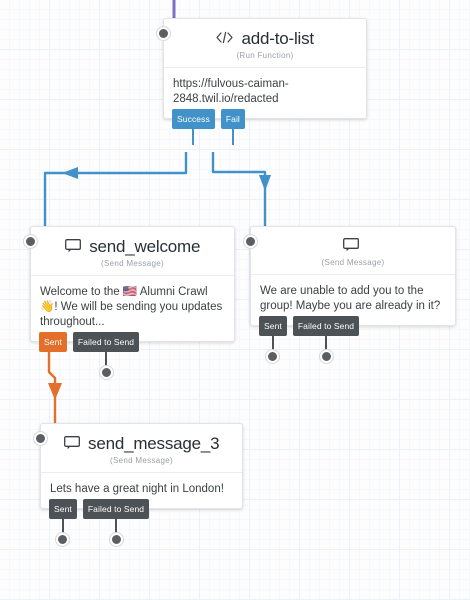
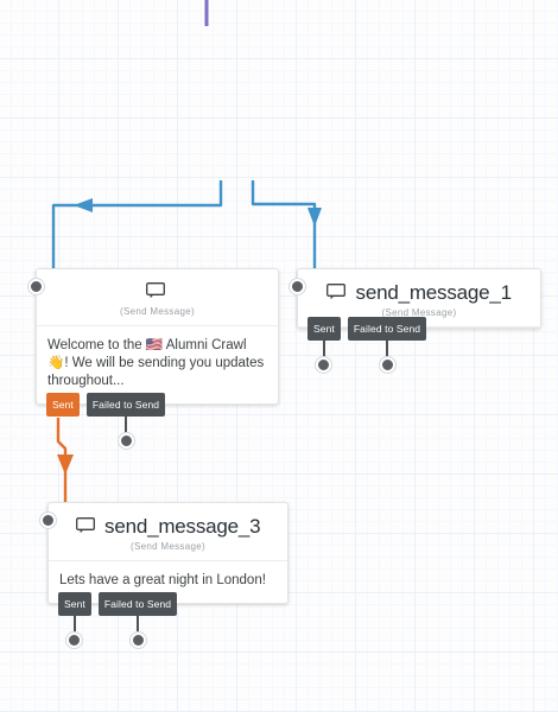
- add-to-list
- (Run Function)
- https://fulvous-caiman-2848.twil.io/redacted
- Success
- Fail
- send_welcome
  (Send Message)
  Welcome to the 🇺🇸 Alumni Crawl 👋! We will be sending you updates throughout...
  Sent
  Failed to Send
+ send_message_1
  (Send Message)
- We are unable to add you to the group! Maybe you are already in it?
  Sent
  Failed to Send
  send_message_3
  (Send Message)
  Lets have a great night in London!
  Sent
  Failed to Send
